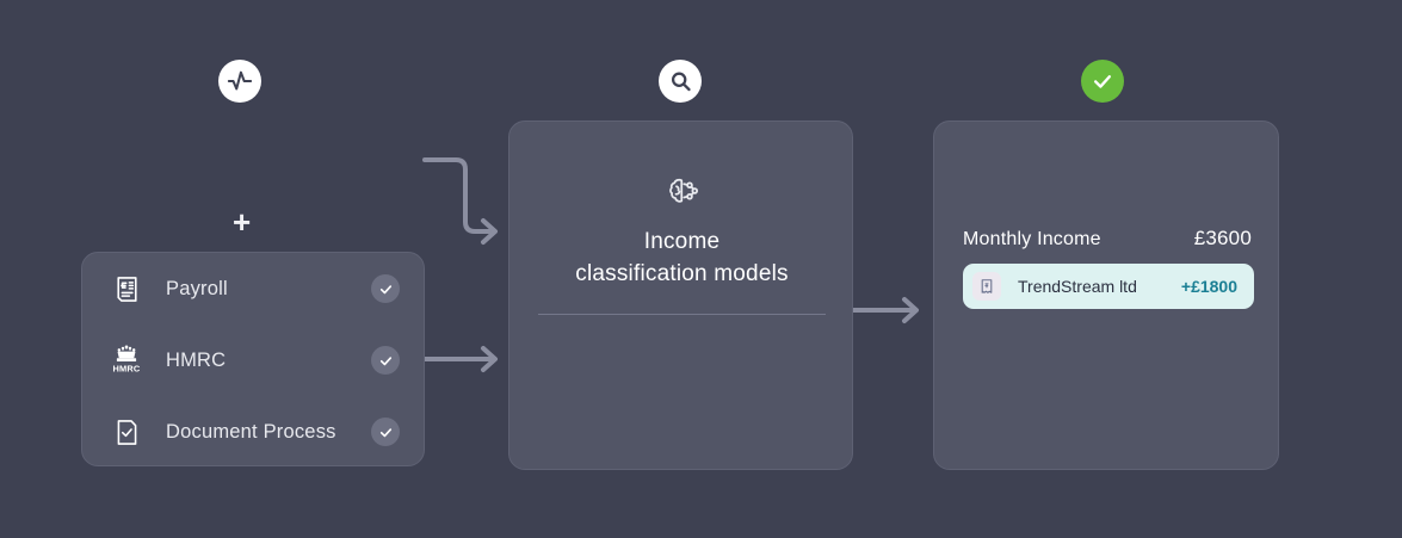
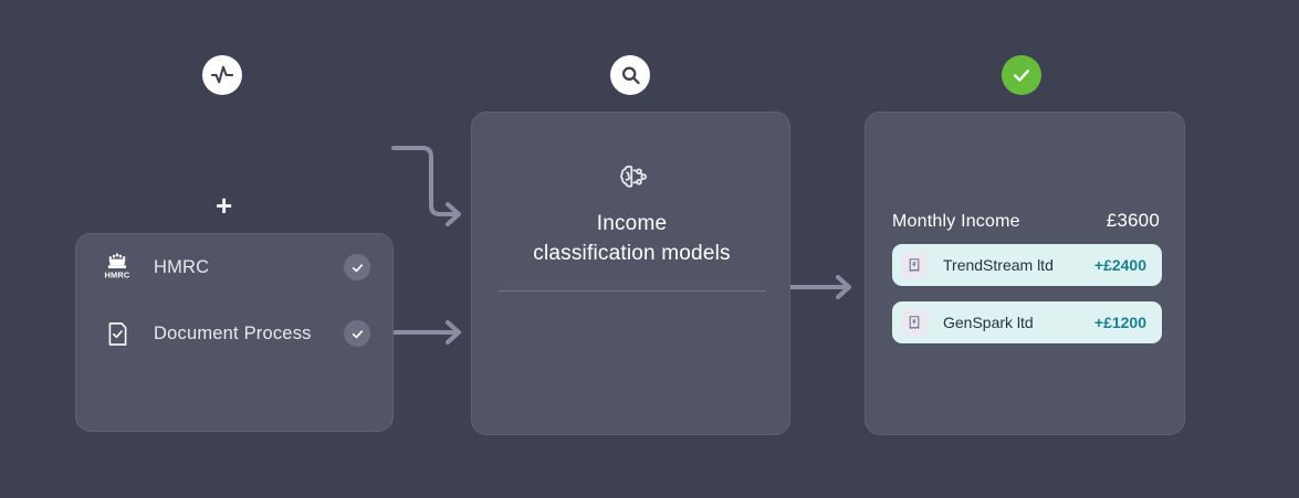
  +
- Payroll
  HMRC
  HMRC
  Document Process
  Income
  classification models
  Monthly Income
  £3600
  TrendStream ltd
- +£1800
+ +£2400
+ GenSpark ltd
+ +£1200
